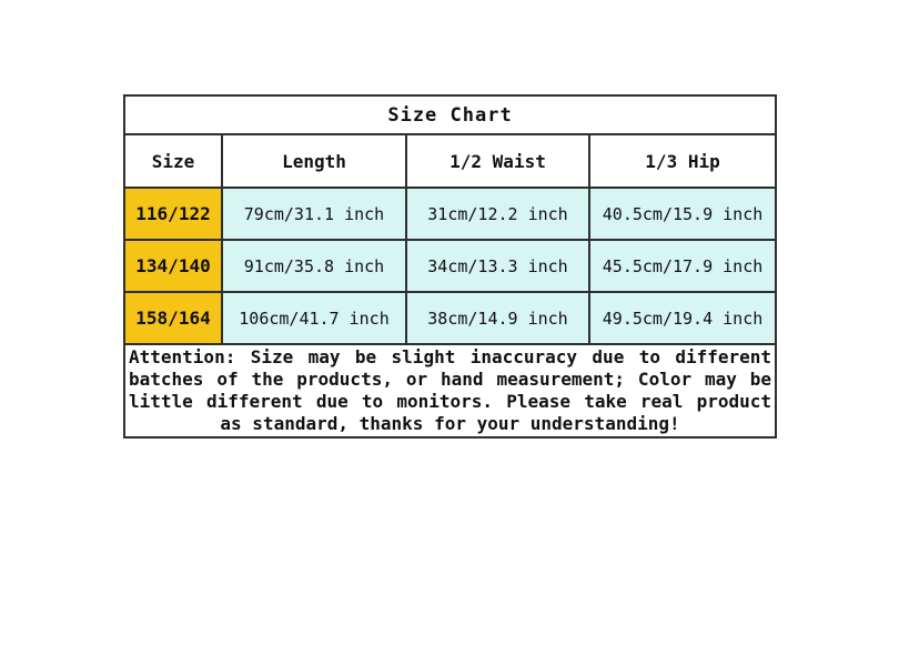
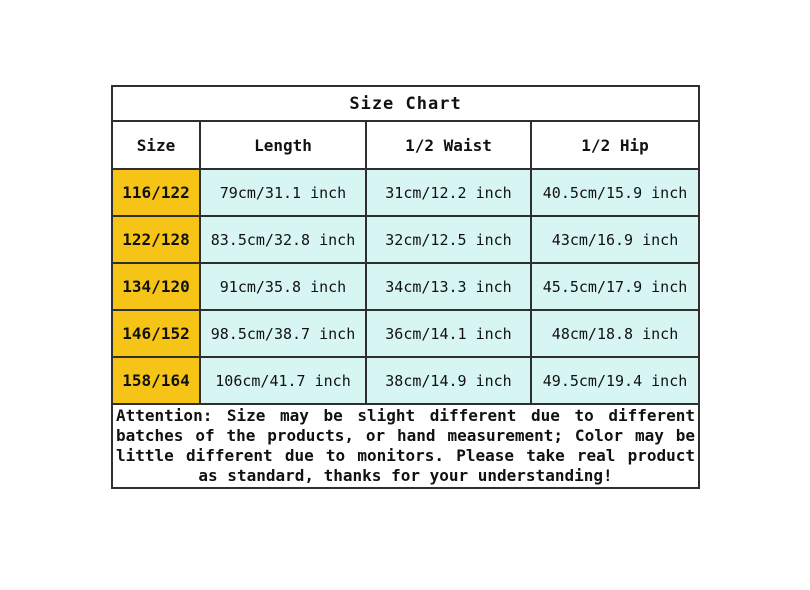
  Size Chart
- Size	Length	1/2 Waist	1/3 Hip
+ Size	Length	1/2 Waist	1/2 Hip
  116/122	79cm/31.1 inch	31cm/12.2 inch	40.5cm/15.9 inch
+ 122/128	83.5cm/32.8 inch	32cm/12.5 inch	43cm/16.9 inch
- 134/140	91cm/35.8 inch	34cm/13.3 inch	45.5cm/17.9 inch
+ 134/120	91cm/35.8 inch	34cm/13.3 inch	45.5cm/17.9 inch
+ 146/152	98.5cm/38.7 inch	36cm/14.1 inch	48cm/18.8 inch
  158/164	106cm/41.7 inch	38cm/14.9 inch	49.5cm/19.4 inch
- Attention: Size may be slight inaccuracy due to different batches of the products, or hand measurement; Color may be little different due to monitors. Please take real product as standard, thanks for your understanding!
+ Attention: Size may be slight different due to different batches of the products, or hand measurement; Color may be little different due to monitors. Please take real product as standard, thanks for your understanding!
